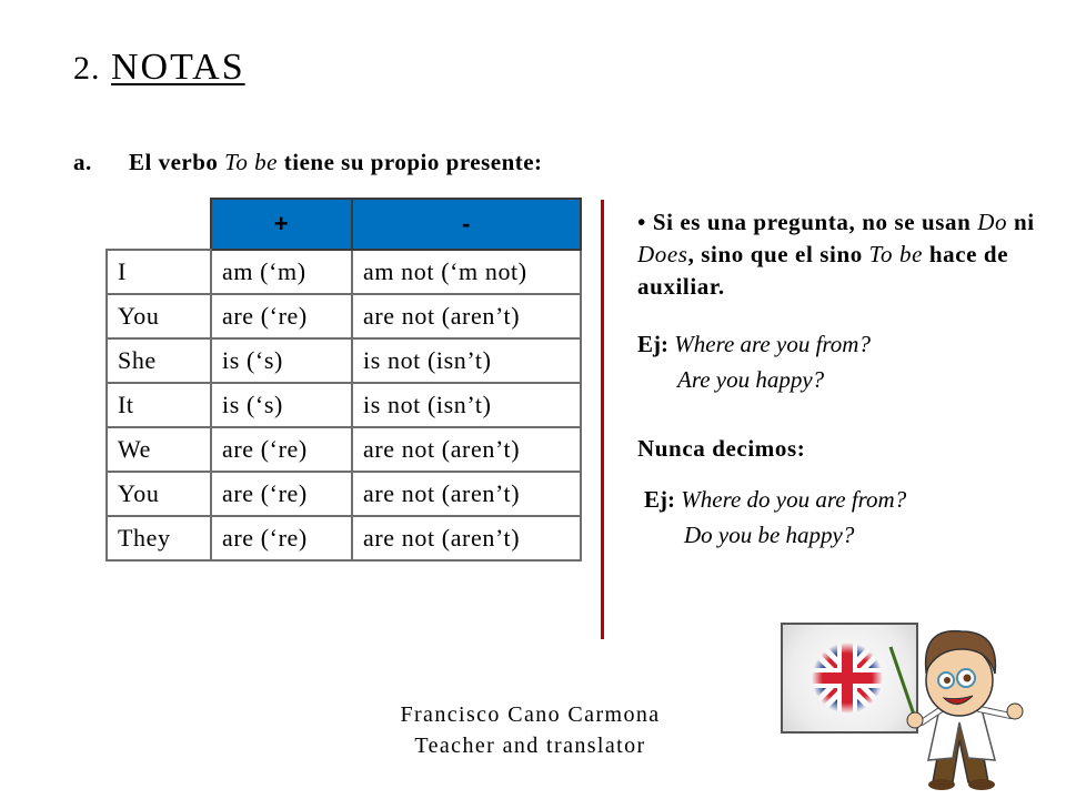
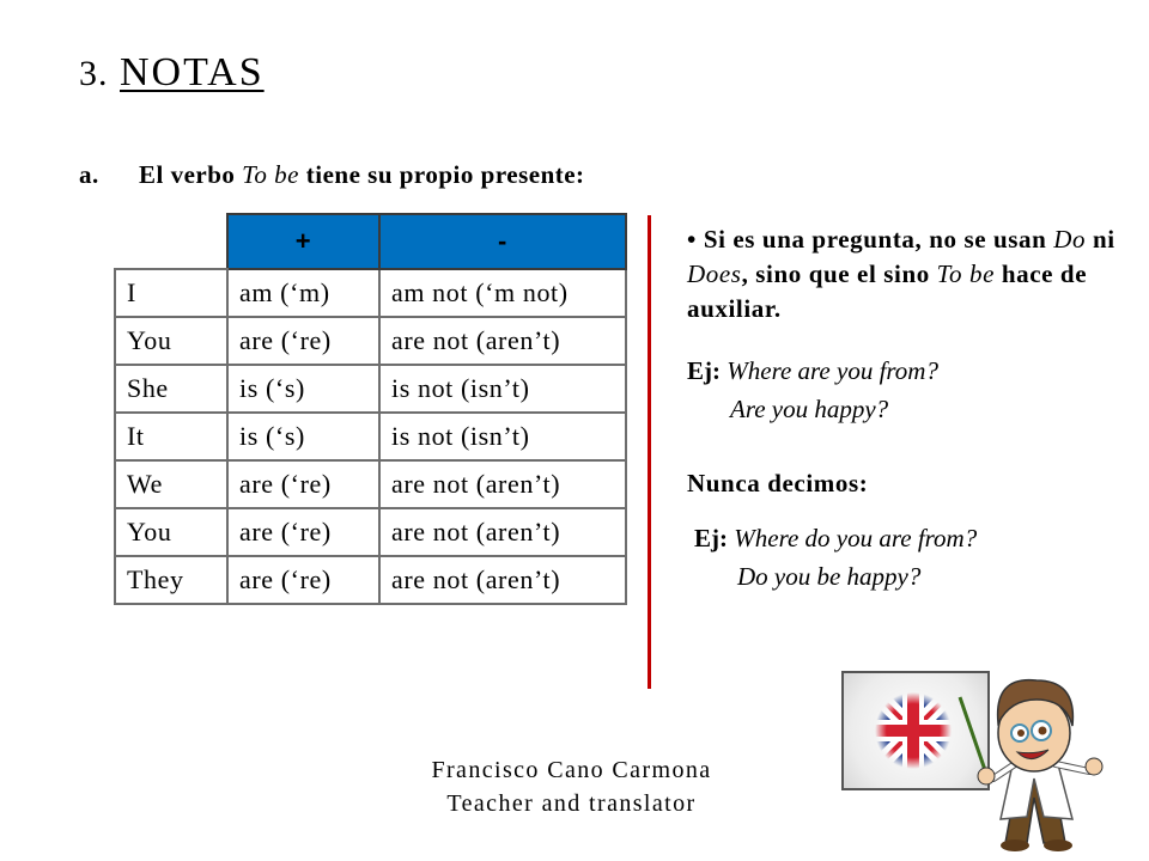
- 2. NOTAS
+ 3. NOTAS
  a. El verbo To be tiene su propio presente:
  	+	-
  I	am (‘m)	am not (‘m not)
  You	are (‘re)	are not (aren’t)
  She	is (‘s)	is not (isn’t)
  It	is (‘s)	is not (isn’t)
  We	are (‘re)	are not (aren’t)
  You	are (‘re)	are not (aren’t)
  They	are (‘re)	are not (aren’t)
  • Si es una pregunta, no se usan Do ni Does, sino que el sino To be hace de auxiliar.
  Ej: Where are you from?
  Are you happy?
  Nunca decimos:
  Ej: Where do you are from?
  Do you be happy?
  Francisco Cano Carmona
  Teacher and translator
